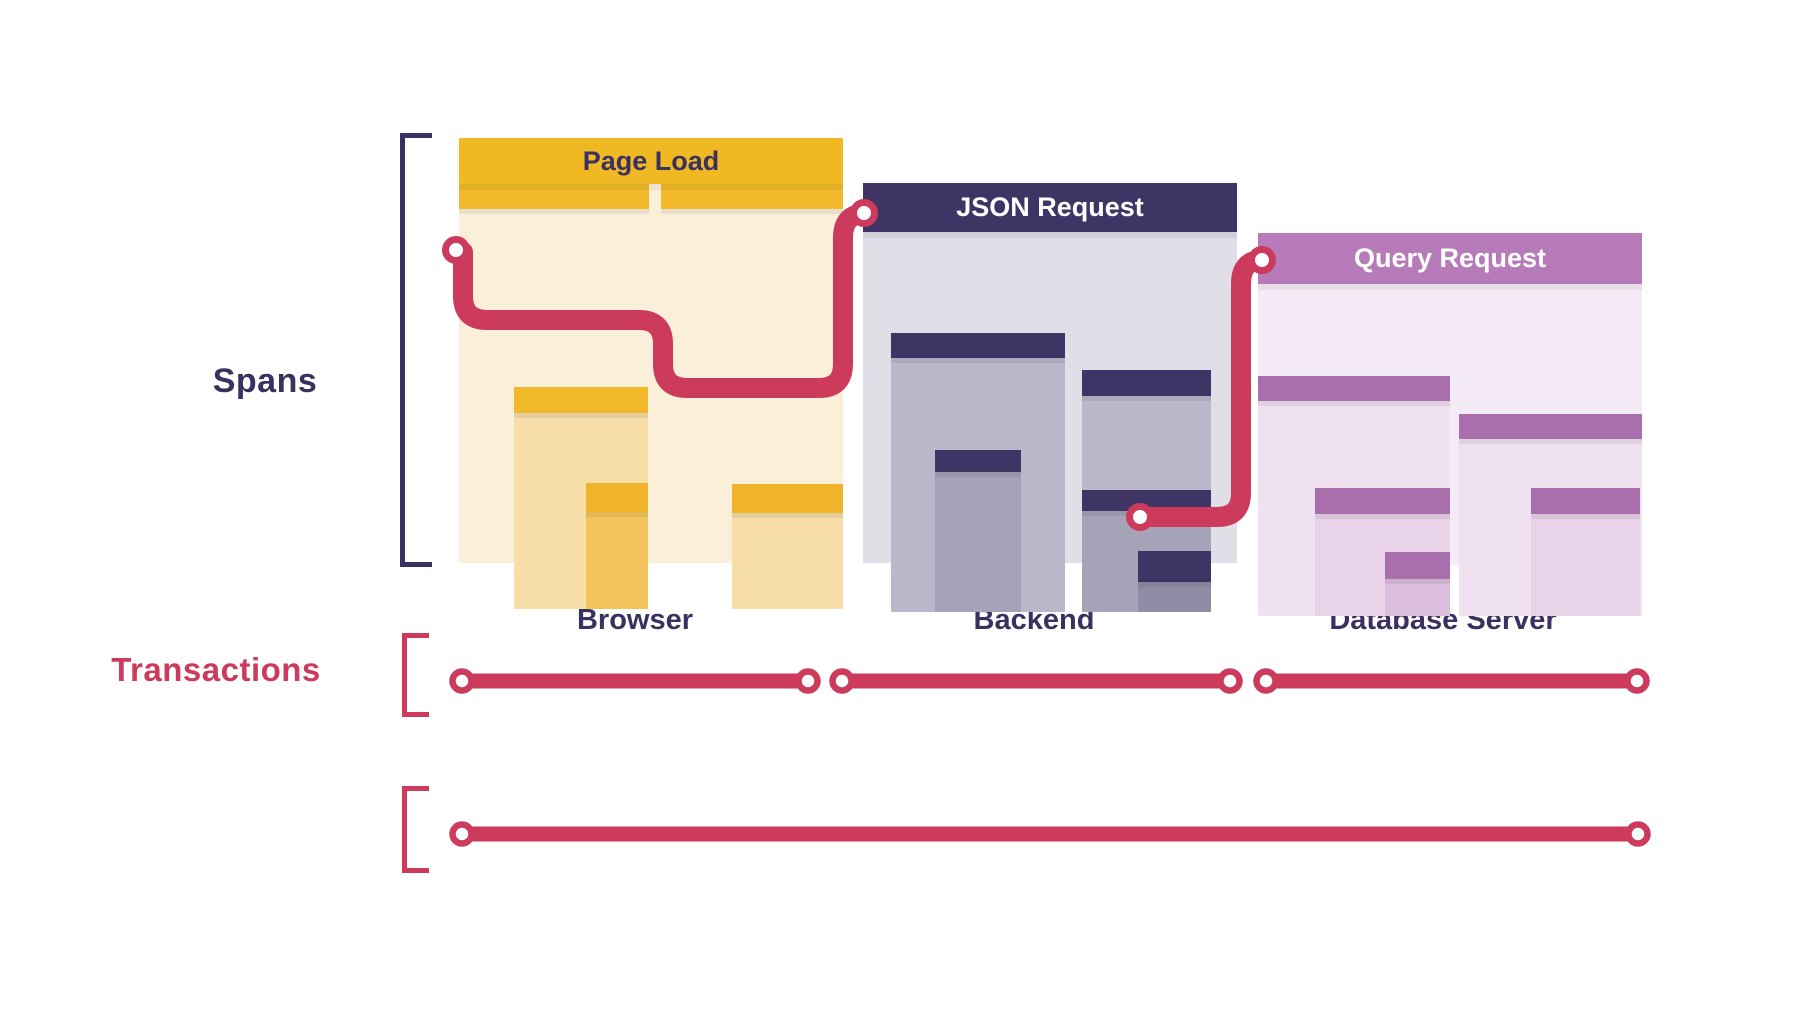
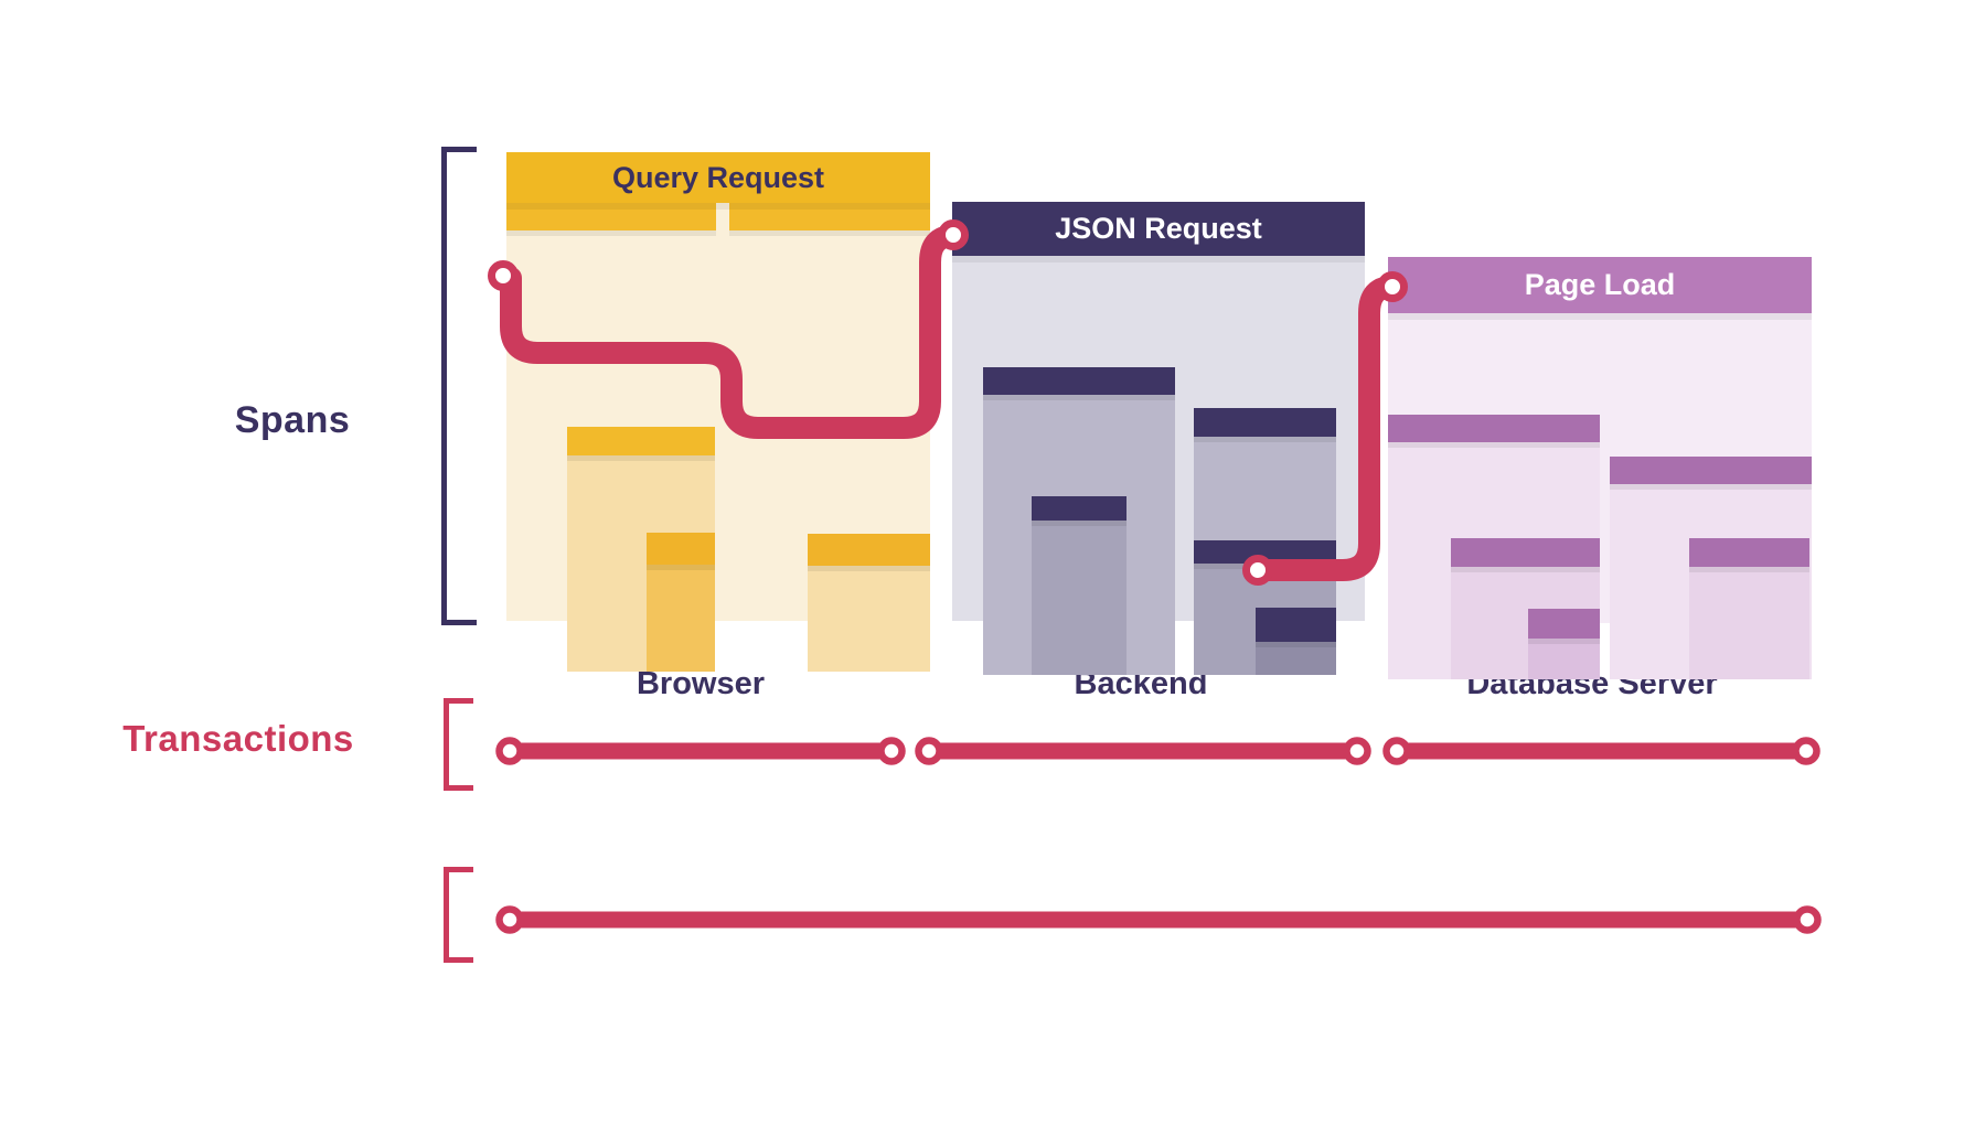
  Spans
  Transactions
- Page Load
+ Query Request
  JSON Request
- Query Request
+ Page Load
  Browser
  Backend
  Database Server
